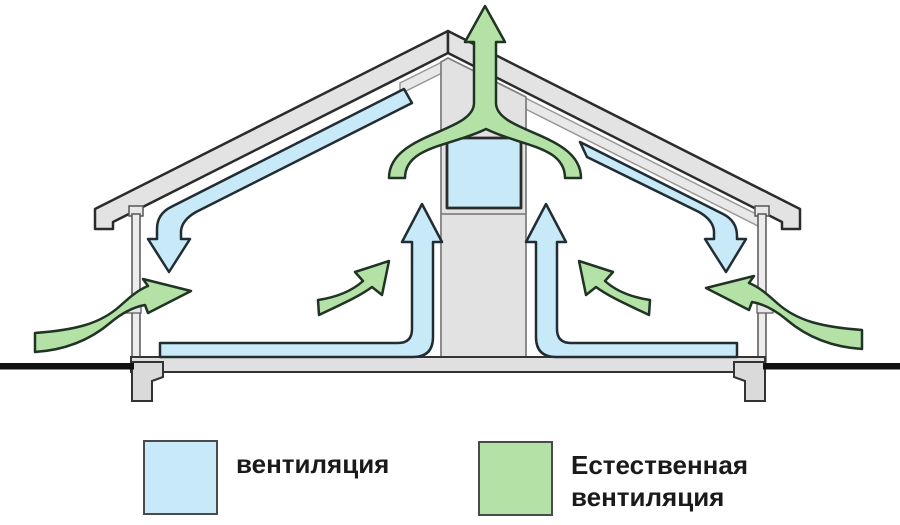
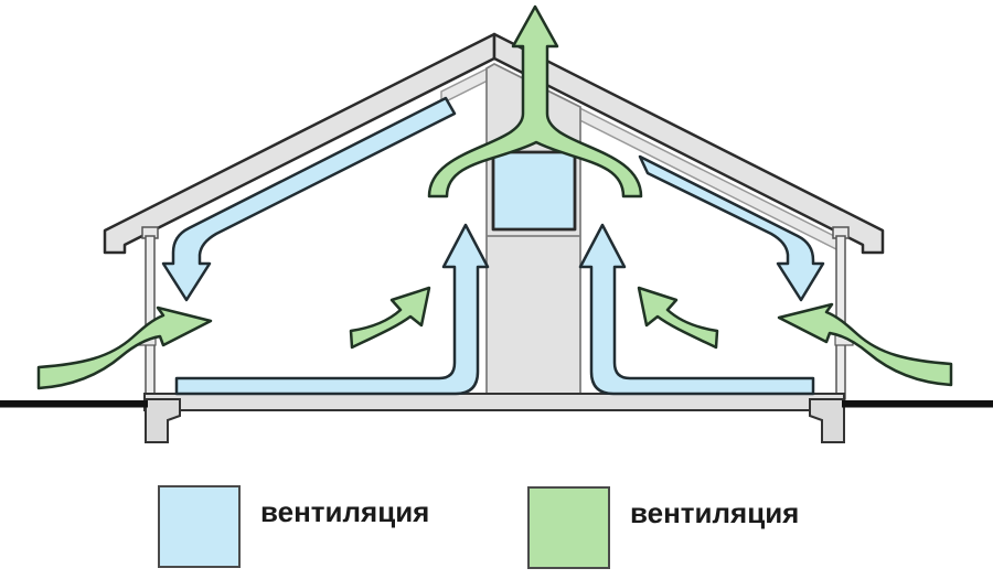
  вентиляция
- Естественная
  вентиляция
